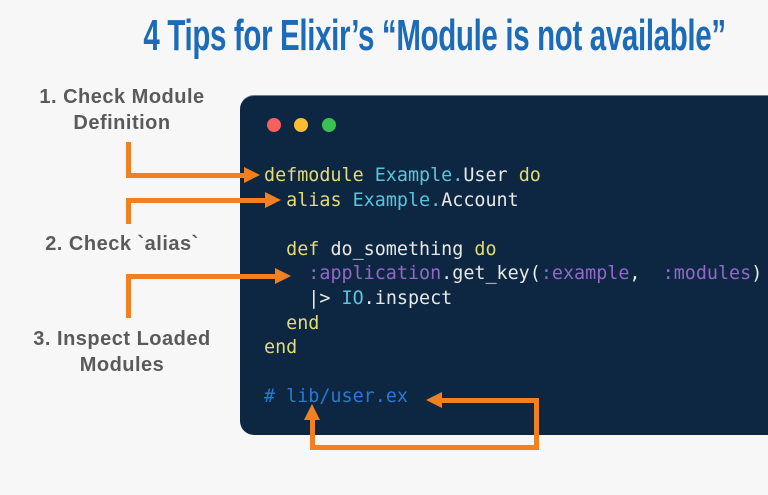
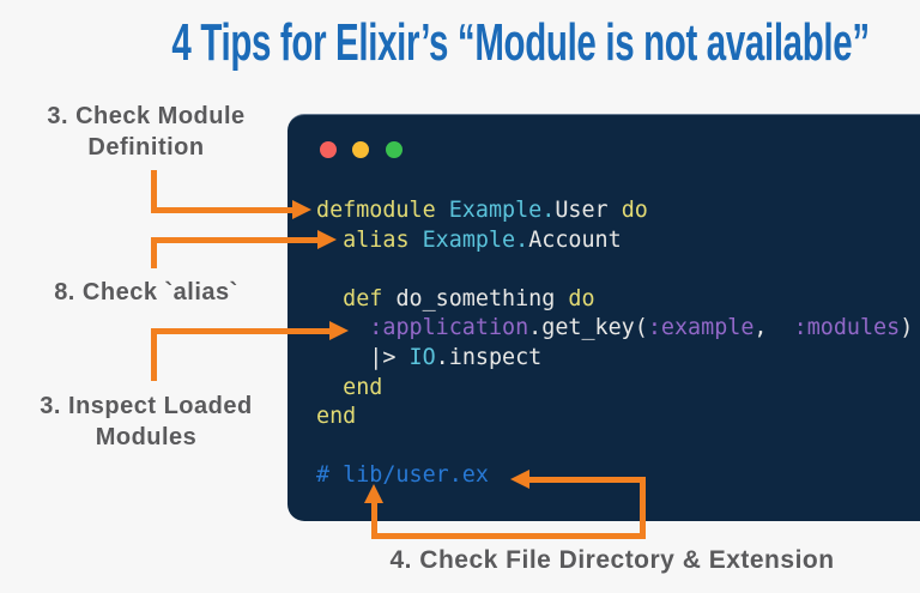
  4 Tips for Elixir’s “Module is not available”
  defmodule Example.User do
  alias Example.Account
  def do_something do
  :application.get_key(:example, :modules)
  |> IO.inspect
  end
  end
  # lib/user.ex
- 1. Check Module
+ 3. Check Module
  Definition
- 2. Check `alias`
+ 8. Check `alias`
  3. Inspect Loaded
  Modules
+ 4. Check File Directory & Extension
